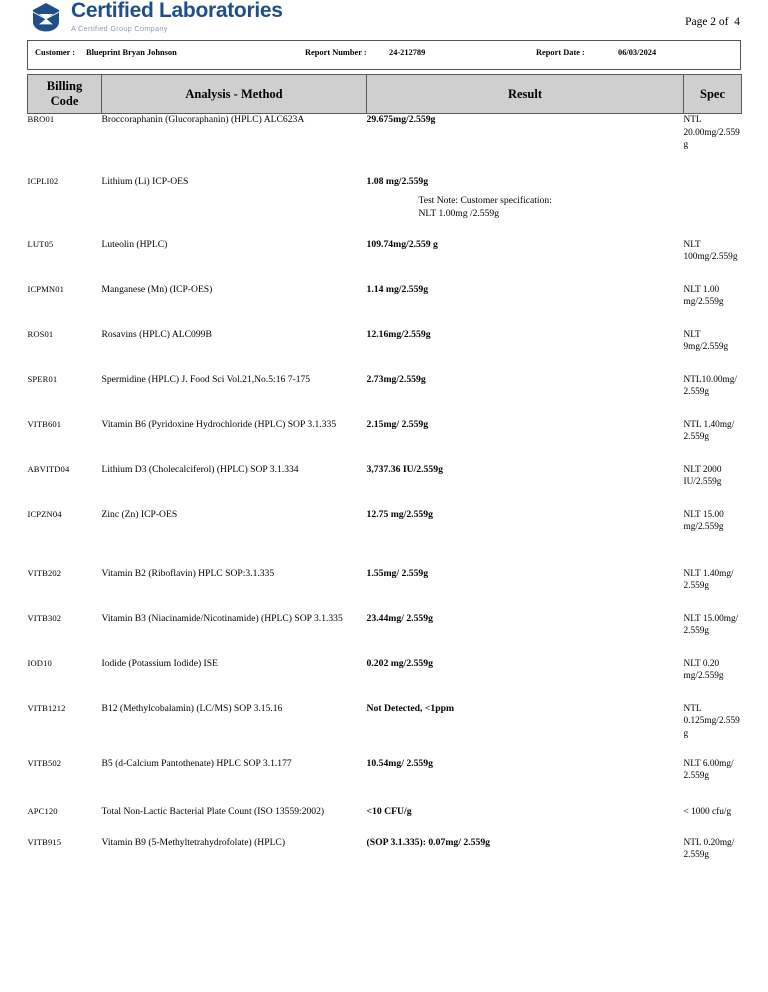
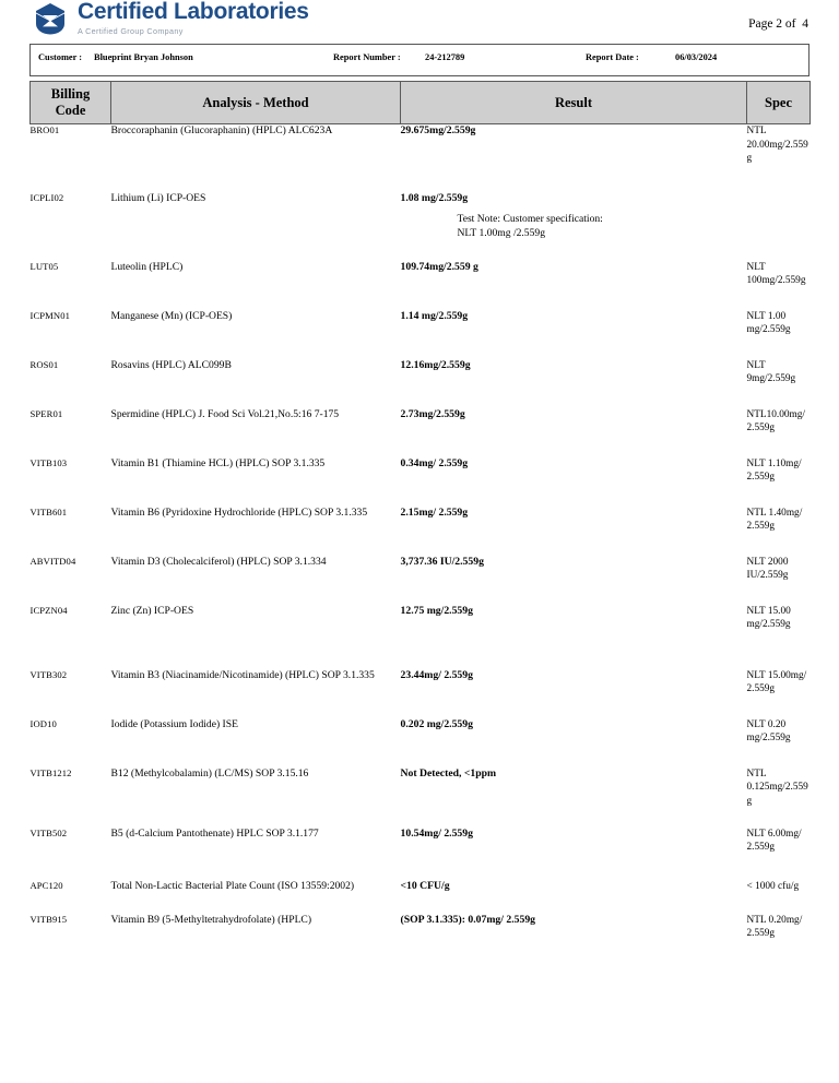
  Certified Laboratories
  A Certified Group Company
  Page 2 of 4
  Customer :
  Blueprint Bryan Johnson
  Report Number :
  24-212789
  Report Date :
  06/03/2024
  Billing Code	Analysis - Method	Result	Spec
  BRO01	Broccoraphanin (Glucoraphanin) (HPLC) ALC623A	29.675mg/2.559g	NTL 20.00mg/2.559g
  ICPLI02	Lithium (Li) ICP-OES	1.08 mg/2.559gTest Note: Customer specification:NLT 1.00mg /2.559g
  LUT05	Luteolin (HPLC)	109.74mg/2.559 g	NLT 100mg/2.559g
  ICPMN01	Manganese (Mn) (ICP-OES)	1.14 mg/2.559g	NLT 1.00 mg/2.559g
  ROS01	Rosavins (HPLC) ALC099B	12.16mg/2.559g	NLT 9mg/2.559g
  SPER01	Spermidine (HPLC) J. Food Sci Vol.21,No.5:16 7-175	2.73mg/2.559g	NTL10.00mg/2.559g
+ VITB103	Vitamin B1 (Thiamine HCL) (HPLC) SOP 3.1.335	0.34mg/ 2.559g	NLT 1.10mg/ 2.559g
  VITB601	Vitamin B6 (Pyridoxine Hydrochloride (HPLC) SOP 3.1.335	2.15mg/ 2.559g	NTL 1.40mg/ 2.559g
- ABVITD04	Lithium D3 (Cholecalciferol) (HPLC) SOP 3.1.334	3,737.36 IU/2.559g	NLT 2000 IU/2.559g
+ ABVITD04	Vitamin D3 (Cholecalciferol) (HPLC) SOP 3.1.334	3,737.36 IU/2.559g	NLT 2000 IU/2.559g
  ICPZN04	Zinc (Zn) ICP-OES	12.75 mg/2.559g	NLT 15.00 mg/2.559g
- VITB202	Vitamin B2 (Riboflavin) HPLC SOP:3.1.335	1.55mg/ 2.559g	NLT 1.40mg/ 2.559g
  VITB302	Vitamin B3 (Niacinamide/Nicotinamide) (HPLC) SOP 3.1.335	23.44mg/ 2.559g	NLT 15.00mg/ 2.559g
  IOD10	Iodide (Potassium Iodide) ISE	0.202 mg/2.559g	NLT 0.20 mg/2.559g
  VITB1212	B12 (Methylcobalamin) (LC/MS) SOP 3.15.16	Not Detected, <1ppm	NTL 0.125mg/2.559g
  VITB502	B5 (d-Calcium Pantothenate) HPLC SOP 3.1.177	10.54mg/ 2.559g	NLT 6.00mg/ 2.559g
  APC120	Total Non-Lactic Bacterial Plate Count (ISO 13559:2002)	<10 CFU/g	< 1000 cfu/g
  VITB915	Vitamin B9 (5-Methyltetrahydrofolate) (HPLC)	(SOP 3.1.335): 0.07mg/ 2.559g	NTL 0.20mg/ 2.559g
